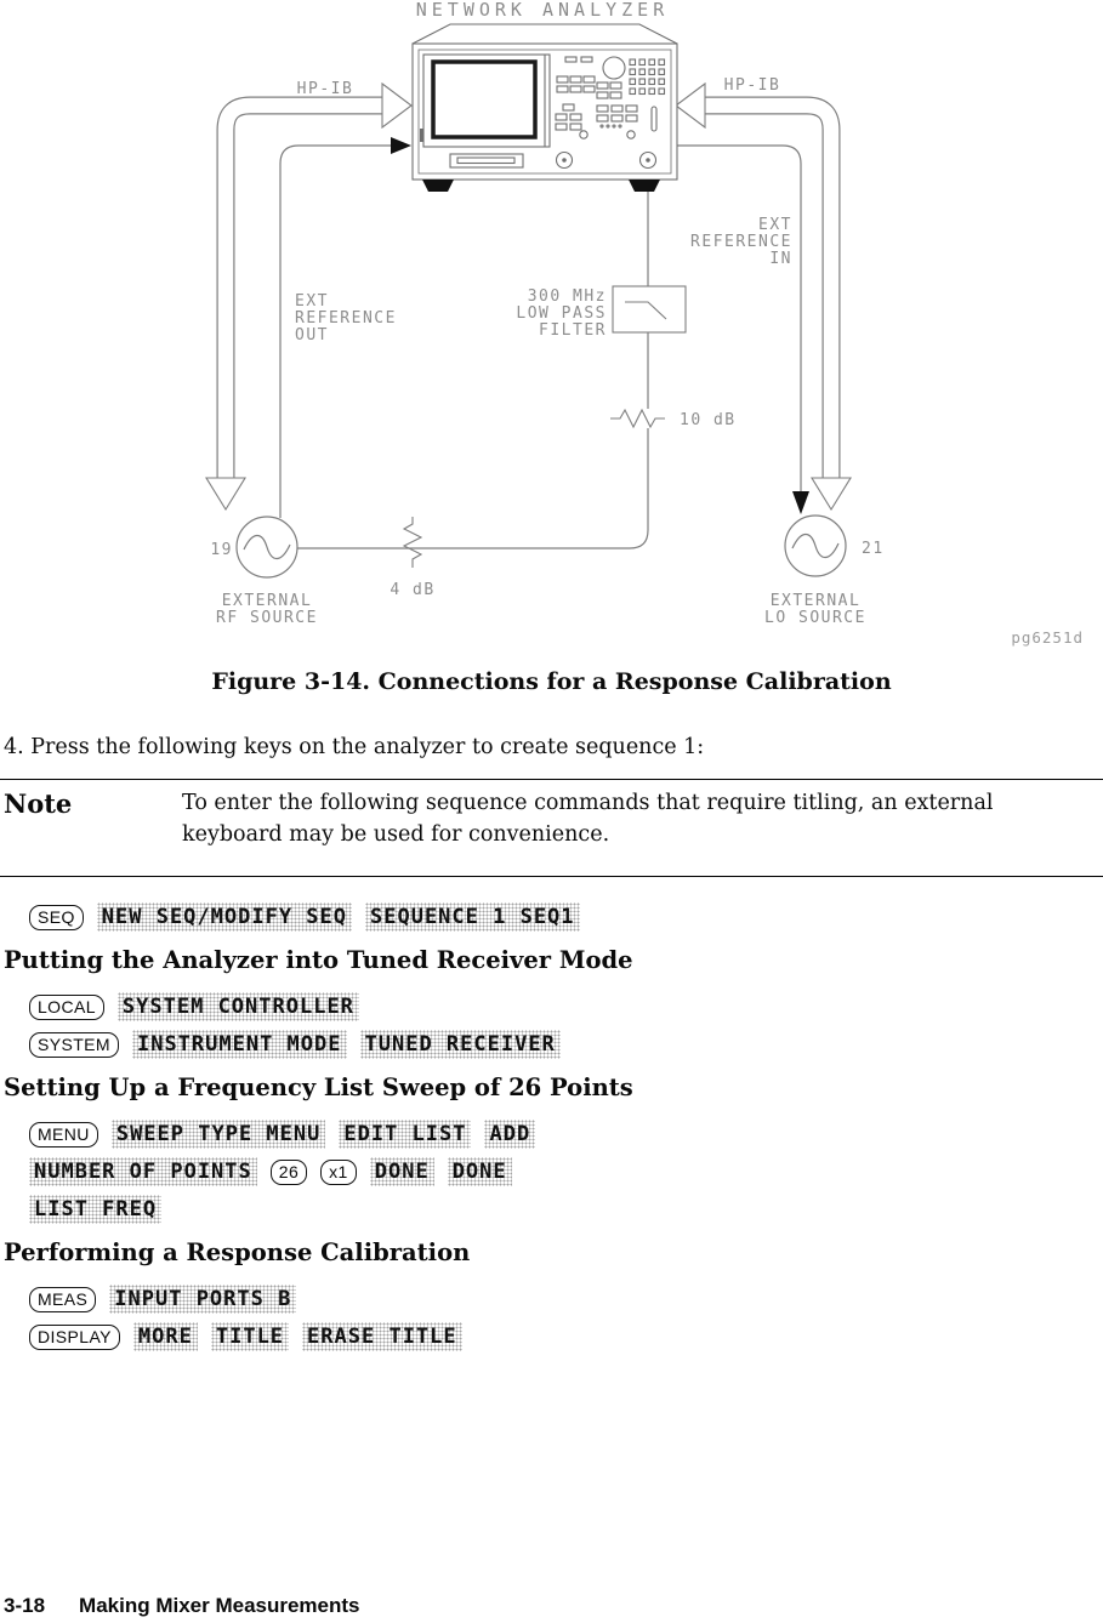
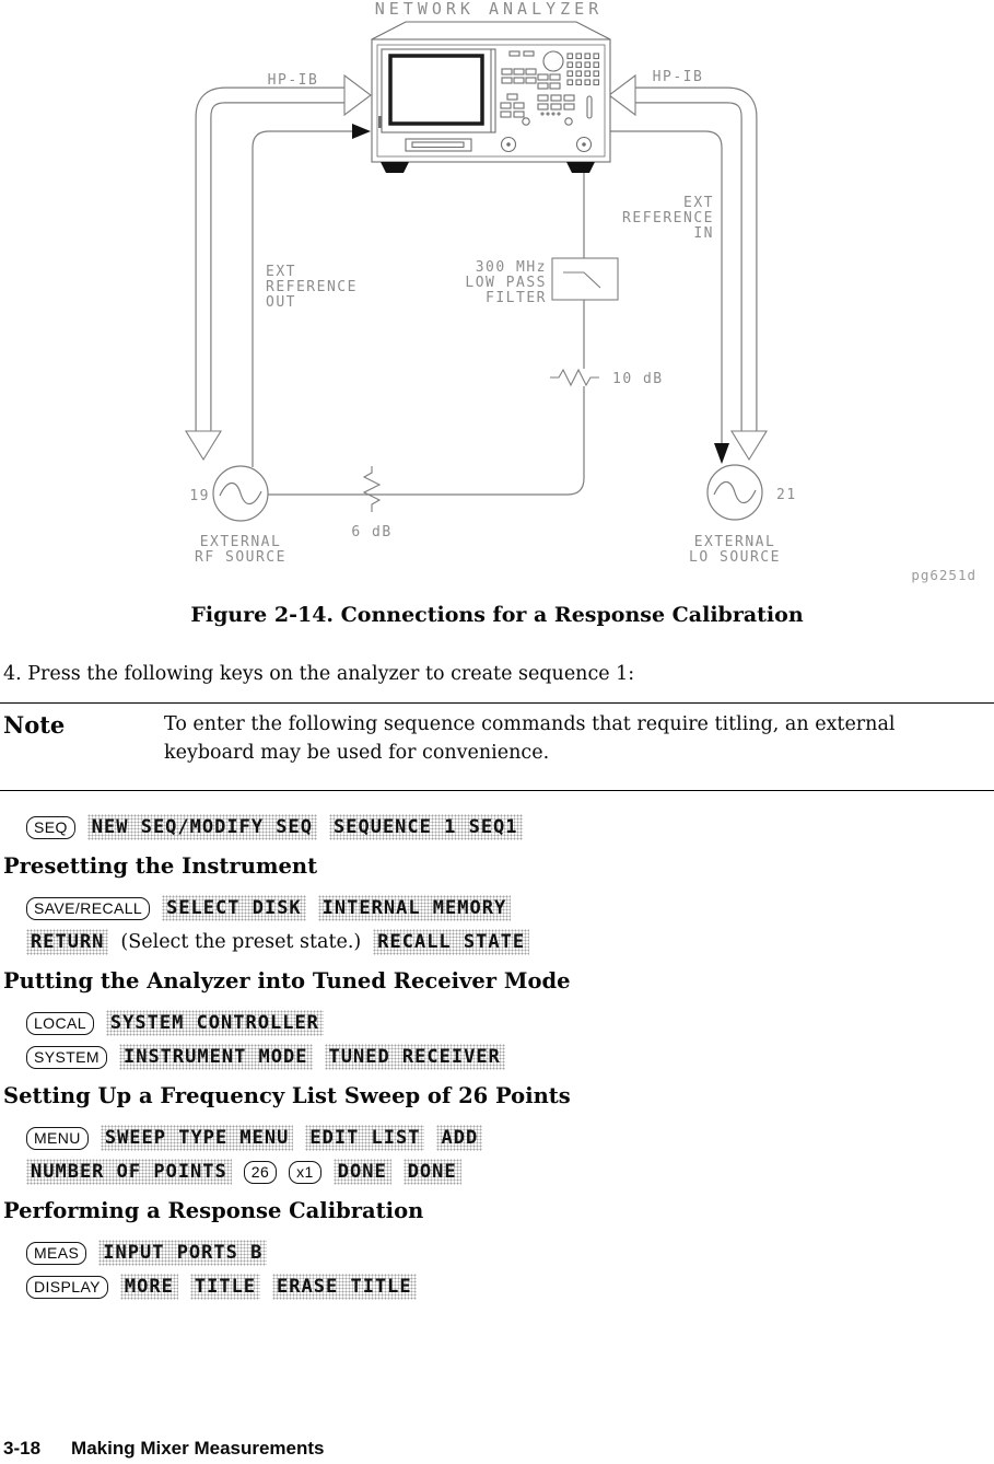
  NETWORK ANALYZER
  HP-IB
  HP-IB
  EXT
  REFERENCE
  OUT
  EXT
  REFERENCE
  IN
  300 MHz
  LOW PASS
  FILTER
  10 dB
- 4 dB
+ 6 dB
  19
  21
  EXTERNAL
  RF SOURCE
  EXTERNAL
  LO SOURCE
  pg6251d
- Figure 3-14. Connections for a Response Calibration
+ Figure 2-14. Connections for a Response Calibration
  4. Press the following keys on the analyzer to create sequence 1:
  Note
  To enter the following sequence commands that require titling, an external keyboard may be used for convenience.
  SEQ
  NEW SEQ/MODIFY SEQ
  SEQUENCE 1 SEQ1
+ Presetting the Instrument
+ SAVE/RECALL
+ SELECT DISK
+ INTERNAL MEMORY
+ RETURN
+ (Select the preset state.)
+ RECALL STATE
  Putting the Analyzer into Tuned Receiver Mode
  LOCAL
  SYSTEM CONTROLLER
  SYSTEM
  INSTRUMENT MODE
  TUNED RECEIVER
  Setting Up a Frequency List Sweep of 26 Points
  MENU
  SWEEP TYPE MENU
  EDIT LIST
  ADD
  NUMBER OF POINTS
  26
  x1
  DONE
  DONE
- LIST FREQ
  Performing a Response Calibration
  MEAS
  INPUT PORTS B
  DISPLAY
  MORE
  TITLE
  ERASE TITLE
  3-18
  Making Mixer Measurements
